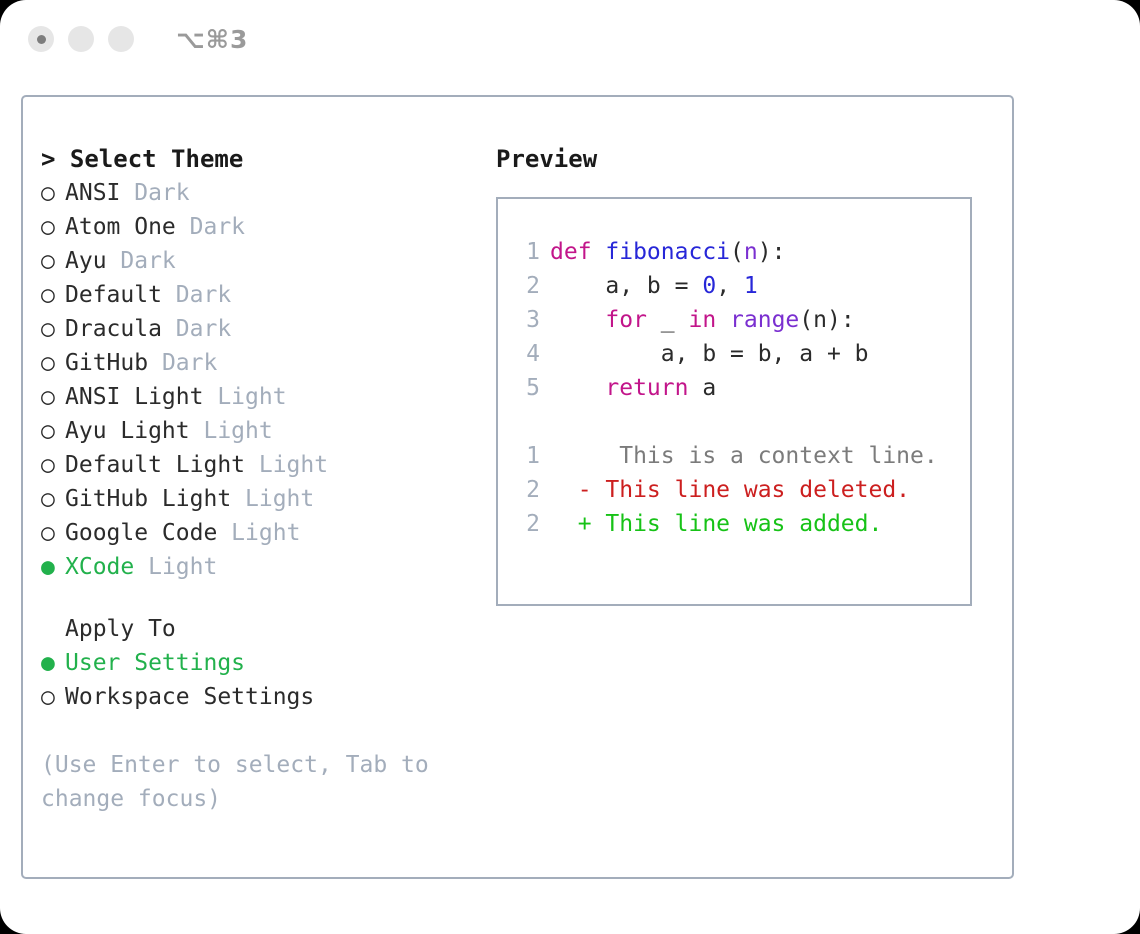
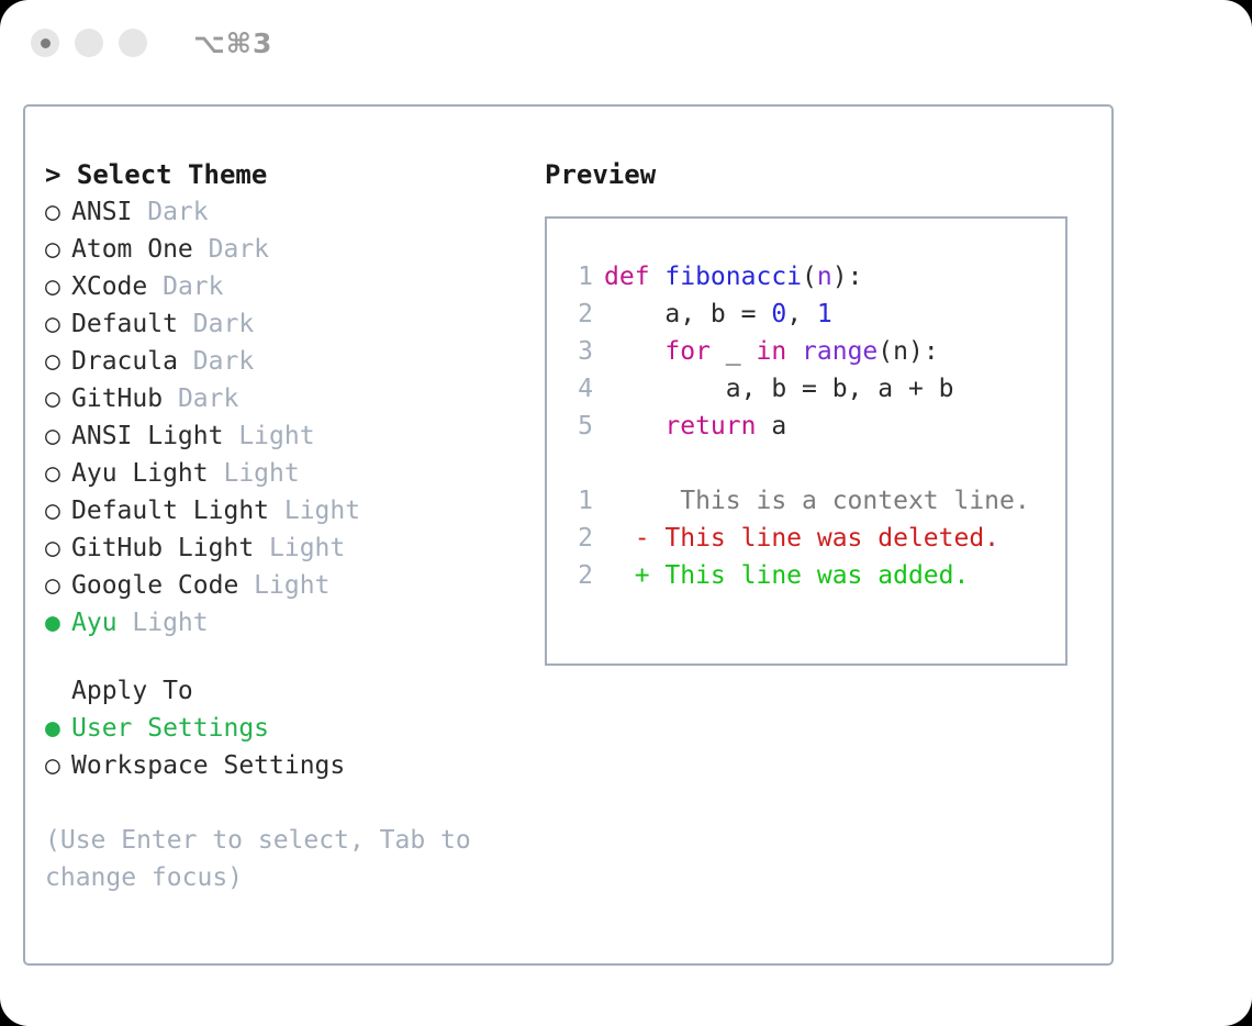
  ⌥⌘3
  > Select Theme
  ○ ANSI Dark
  ○ Atom One Dark
- ○ Ayu Dark
+ ○ XCode Dark
  ○ Default Dark
  ○ Dracula Dark
  ○ GitHub Dark
  ○ ANSI Light Light
  ○ Ayu Light Light
  ○ Default Light Light
  ○ GitHub Light Light
  ○ Google Code Light
- ● XCode Light
+ ● Ayu Light
  Apply To
  ● User Settings
  ○ Workspace Settings
  (Use Enter to select, Tab to change focus)
  Preview
  1 def fibonacci(n):
  2 a, b = 0, 1
  3 for _ in range(n):
  4 a, b = b, a + b
  5 return a
  1 This is a context line.
  2 - This line was deleted.
  2 + This line was added.
